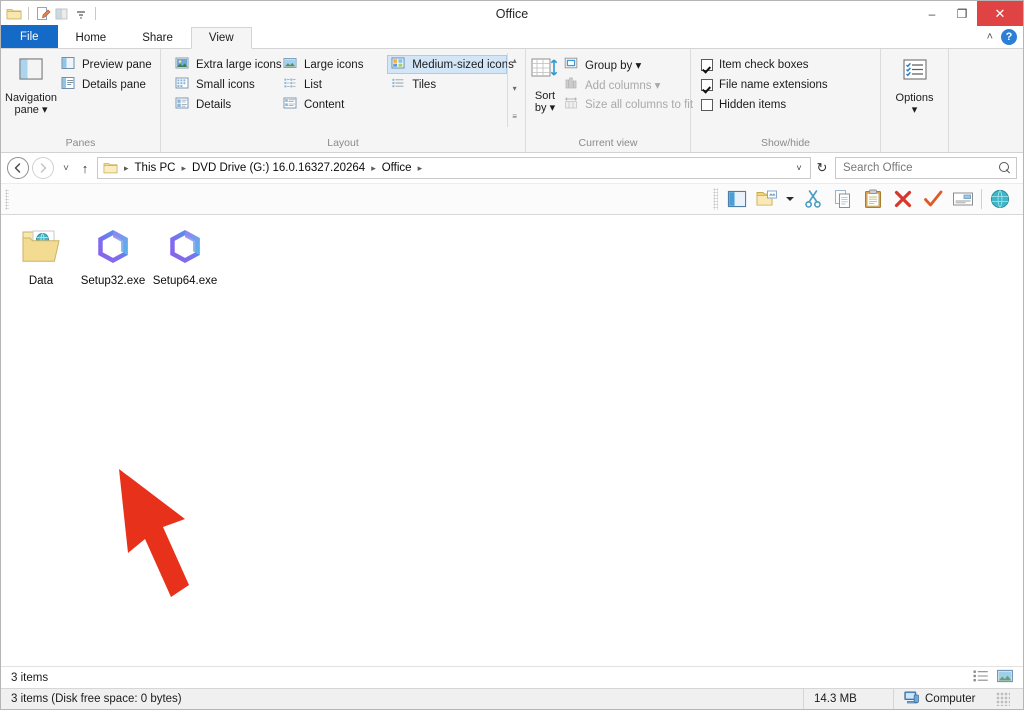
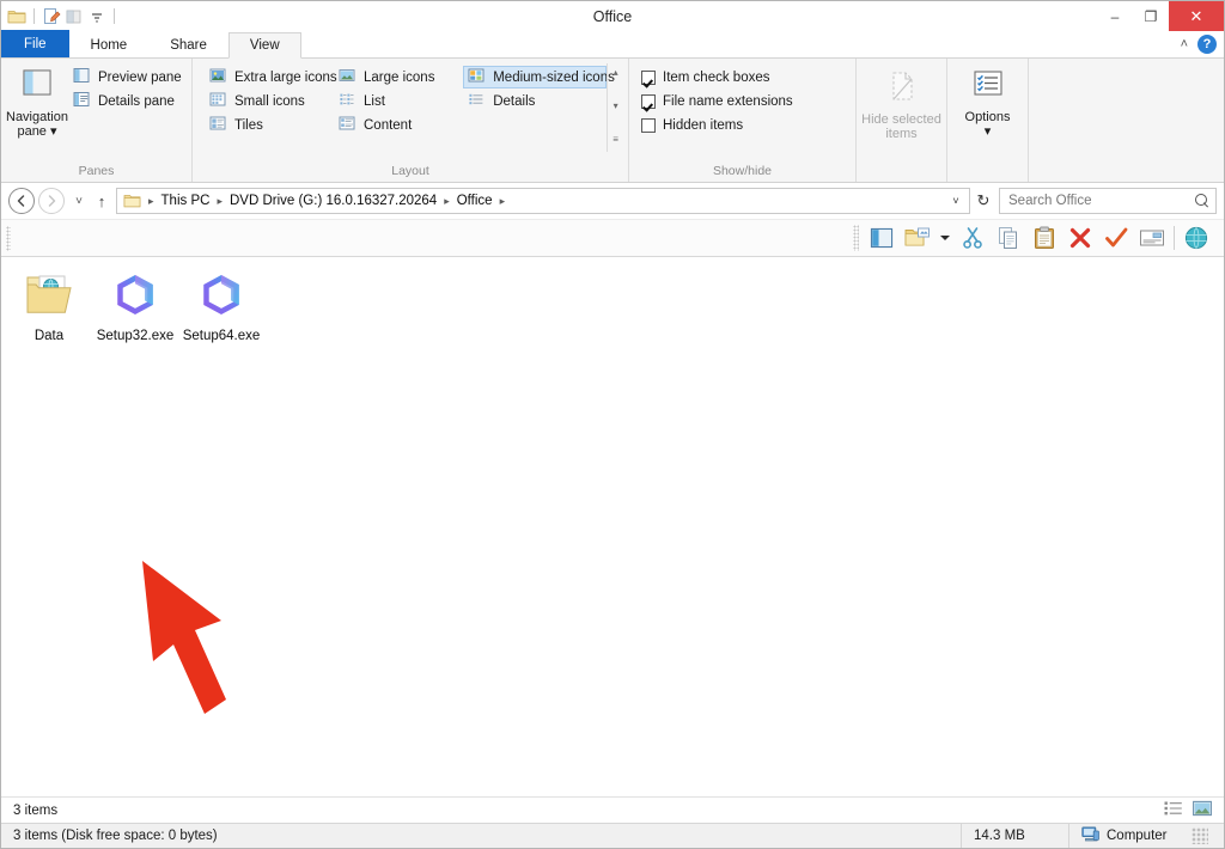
  Office
  –
  ❐
  ✕
  File
  Home
  Share
  View
  ˄
  ?
  Navigation
  pane ▾
  Preview pane
  Details pane
  Panes
  Extra large icons
  Small icons
- Details
+ Tiles
  Large icons
  List
  Content
  Medium-sized icons
- Tiles
+ Details
  ▴
  ▾
  ≡
  Layout
- Sort
- by ▾
- Group by ▾
- Add columns ▾
- Size all columns to fit
- Current view
  Item check boxes
  File name extensions
  Hidden items
  Show/hide
+ Hide selected
+ items
  Options
  ▾
  ˅
  ↑
  ▸
  This PC
  ▸
  DVD Drive (G:) 16.0.16327.20264
  ▸
  Office
  ▸
  ˅
  ↻
  Search Office
  Data
  Setup32.exe
  Setup64.exe
  3 items
  3 items (Disk free space: 0 bytes)
  14.3 MB
  Computer
